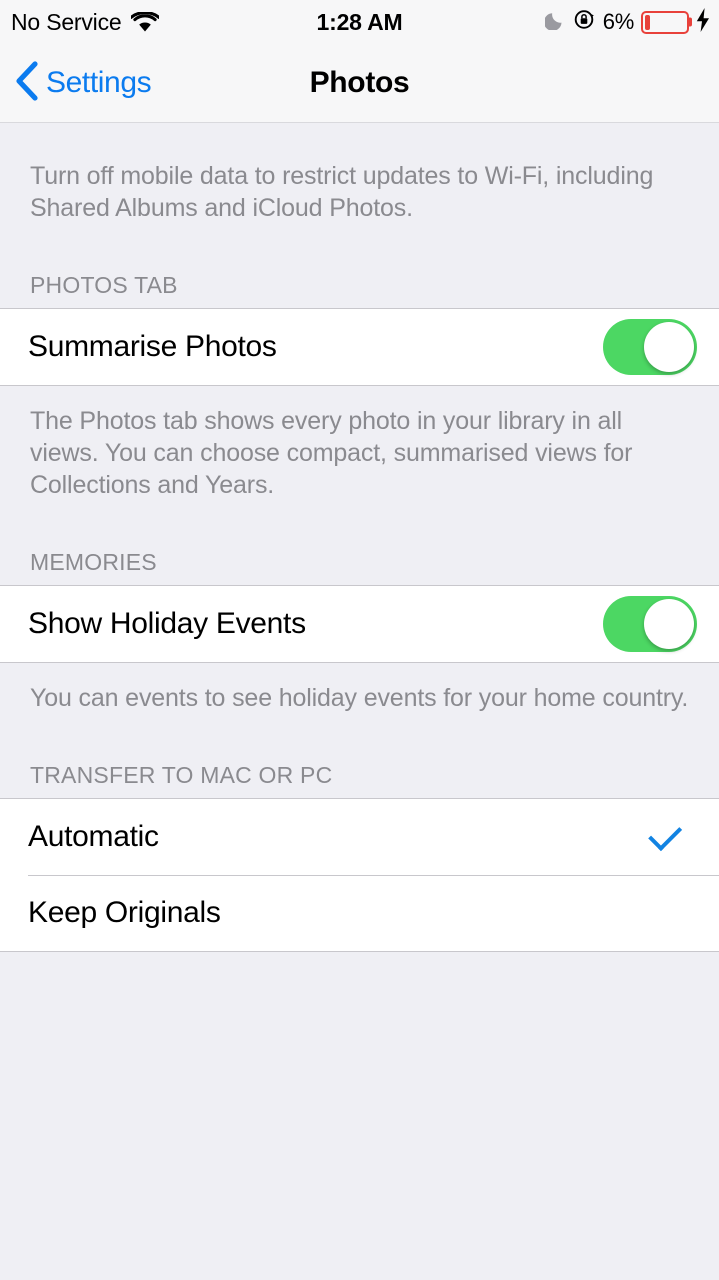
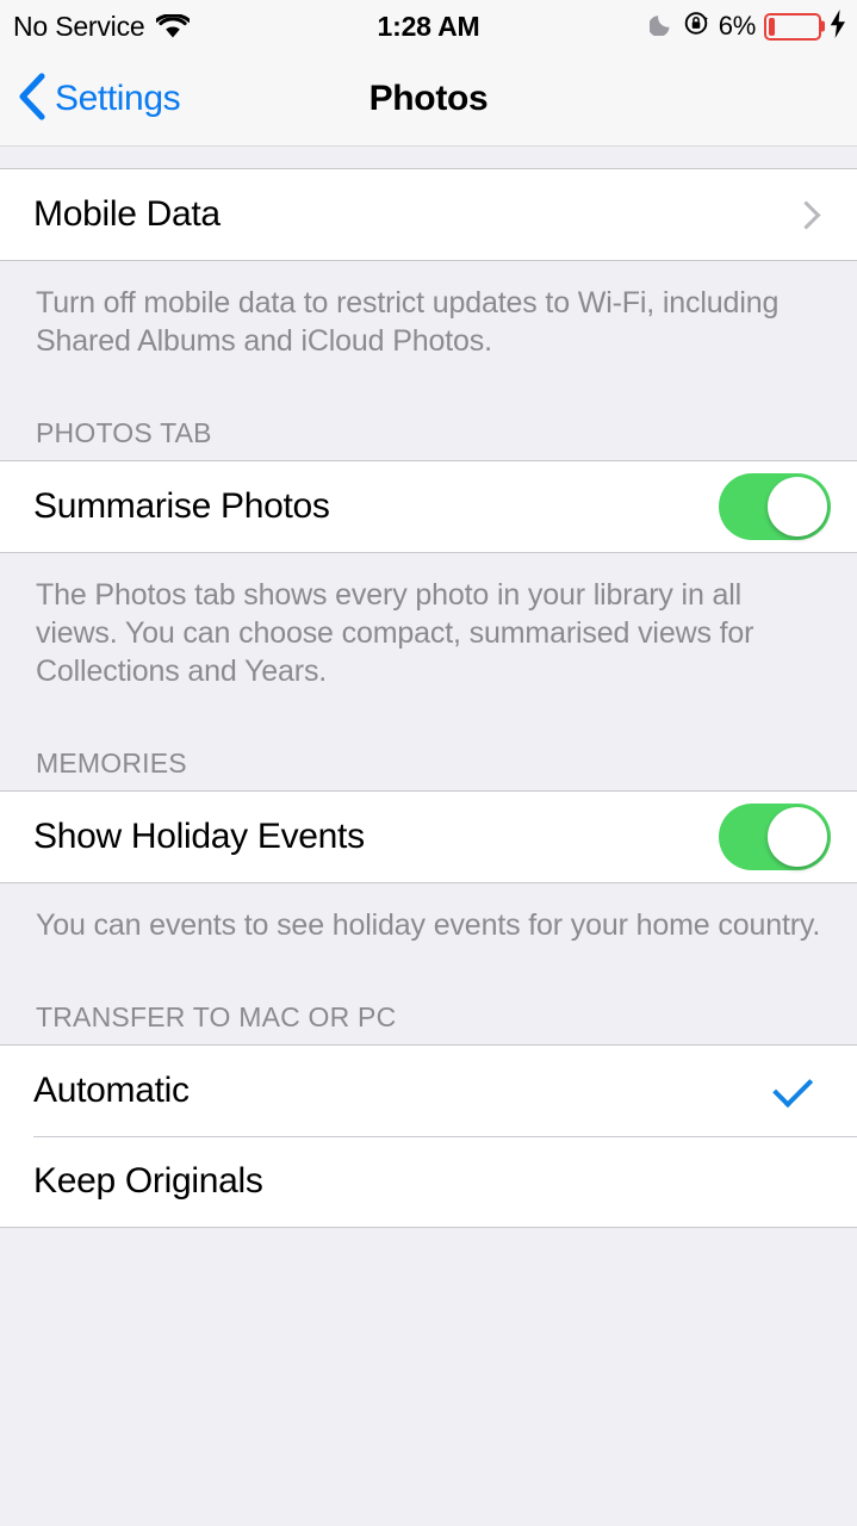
  No Service
  1:28 AM
  6%
  Settings
  Photos
+ Mobile Data
  Turn off mobile data to restrict updates to Wi-Fi, including Shared Albums and iCloud Photos.
  PHOTOS TAB
  Summarise Photos
  The Photos tab shows every photo in your library in all views. You can choose compact, summarised views for Collections and Years.
  MEMORIES
  Show Holiday Events
  You can events to see holiday events for your home country.
  TRANSFER TO MAC OR PC
  Automatic
  Keep Originals
